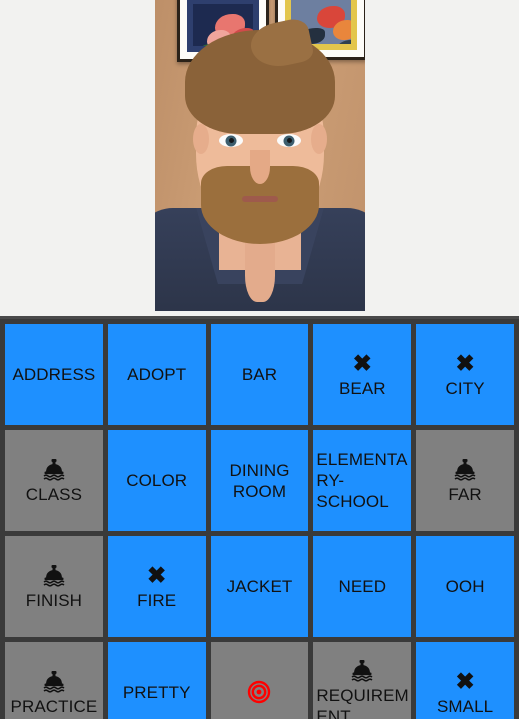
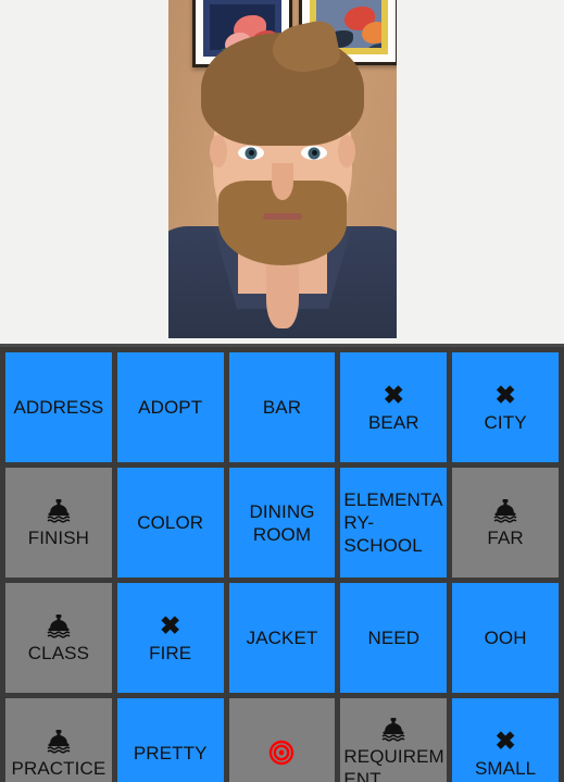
  ADDRESS
  ADOPT
  BAR
  ✖
  BEAR
  ✖
  CITY
- CLASS
+ FINISH
  COLOR
  DINING ROOM
  ELEMENTARY-SCHOOL
  FAR
- FINISH
+ CLASS
  ✖
  FIRE
  JACKET
  NEED
  OOH
  PRACTICE
  PRETTY
  REQUIREMENT
  ✖
  SMALL
